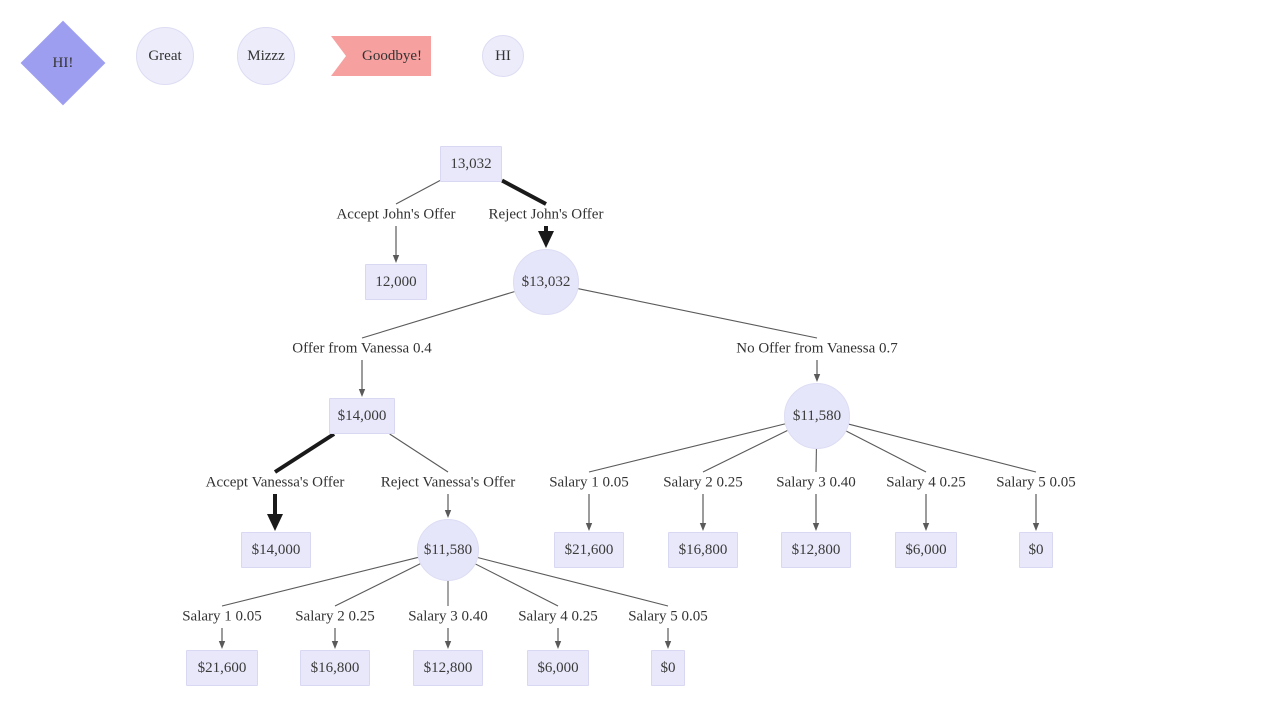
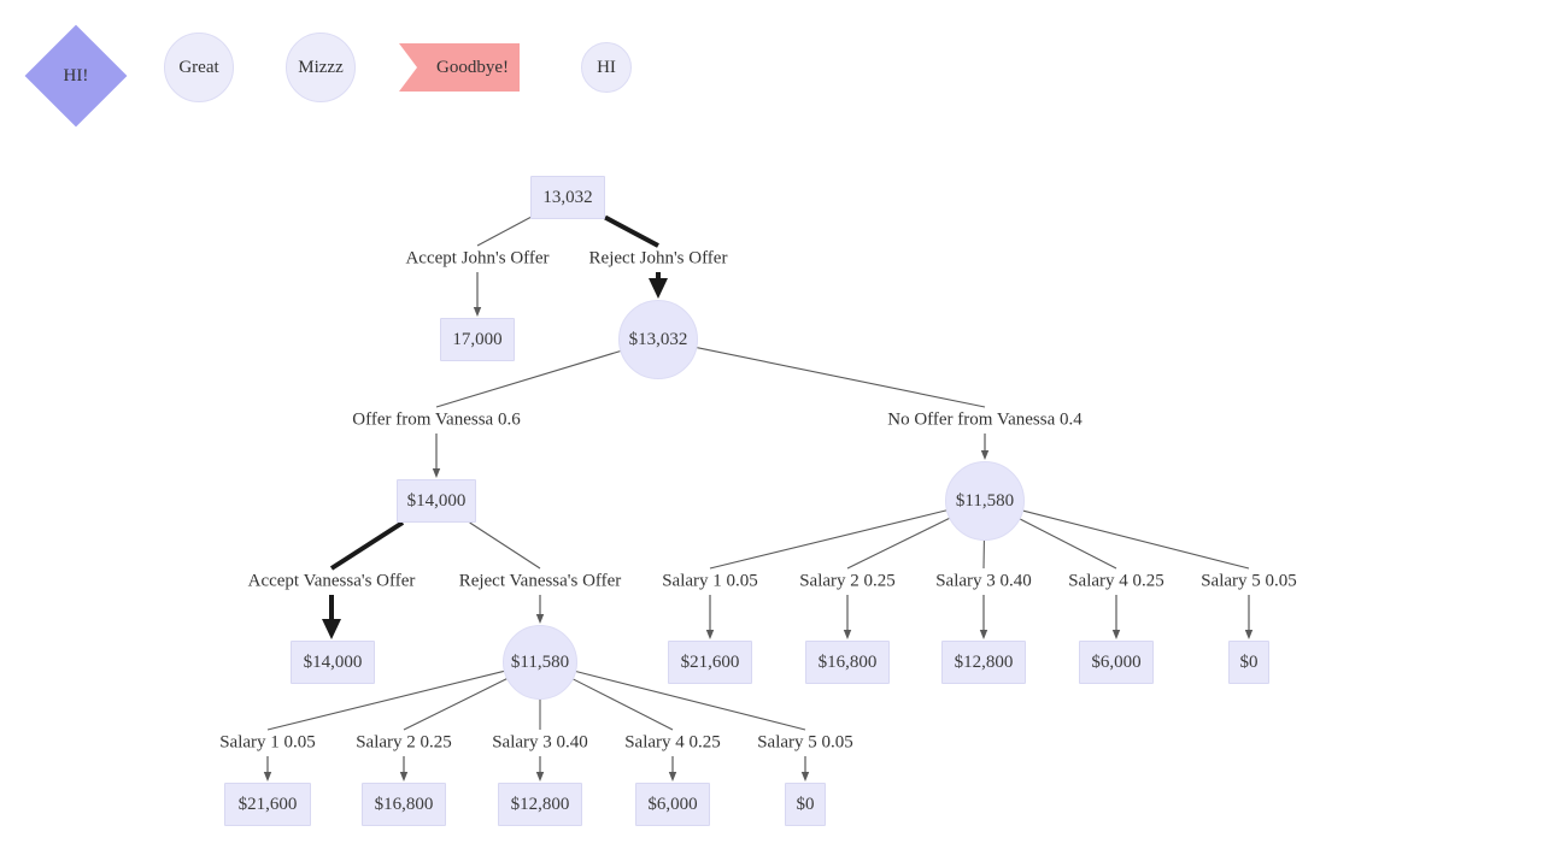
  Great
  Mizzz
  Goodbye!
  HI
  13,032
- 12,000
+ 17,000
  $13,032
  $14,000
  $11,580
  $14,000
  $11,580
  $21,600
  $16,800
  $12,800
  $6,000
  $0
  $21,600
  $16,800
  $12,800
  $6,000
  $0
  Accept John's Offer
  Reject John's Offer
- Offer from Vanessa 0.4
+ Offer from Vanessa 0.6
- No Offer from Vanessa 0.7
+ No Offer from Vanessa 0.4
  Accept Vanessa's Offer
  Reject Vanessa's Offer
  Salary 1 0.05
  Salary 2 0.25
  Salary 3 0.40
  Salary 4 0.25
  Salary 5 0.05
  Salary 1 0.05
  Salary 2 0.25
  Salary 3 0.40
  Salary 4 0.25
  Salary 5 0.05
